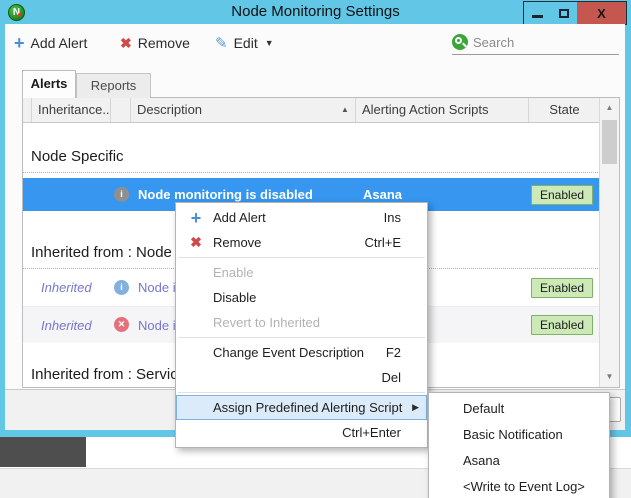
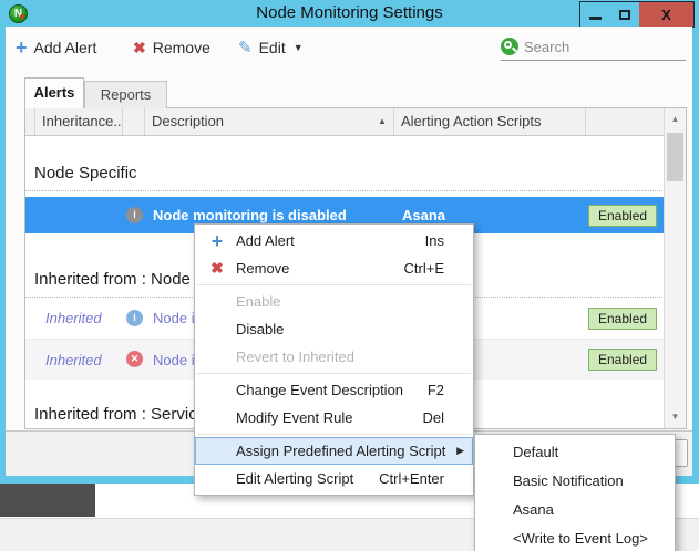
  N
  Node Monitoring Settings
  X
  +
  Add Alert
  ✖
  Remove
  ✎
  Edit
  ▼
  Search
  Alerts
  Reports
  Inheritance..
  Description
  ▲
  Alerting Action Scripts
- State
  Node Specific
  i
  Node monitoring is disabled
  Asana
  Enabled
  Inherited from : Node
  Inherited
  i
  Enabled
  Inherited
  ✕
  Enabled
  Inherited from : Servic
  ▲
  ▼
  +
  Add Alert
  Ins
  ✖
  Remove
  Ctrl+E
  Enable
  Disable
  Revert to Inherited
  Change Event Description
  F2
+ Modify Event Rule
  Del
  Assign Predefined Alerting Script
  ▶
+ Edit Alerting Script
  Ctrl+Enter
  Default
  Basic Notification
  Asana
  <Write to Event Log>
